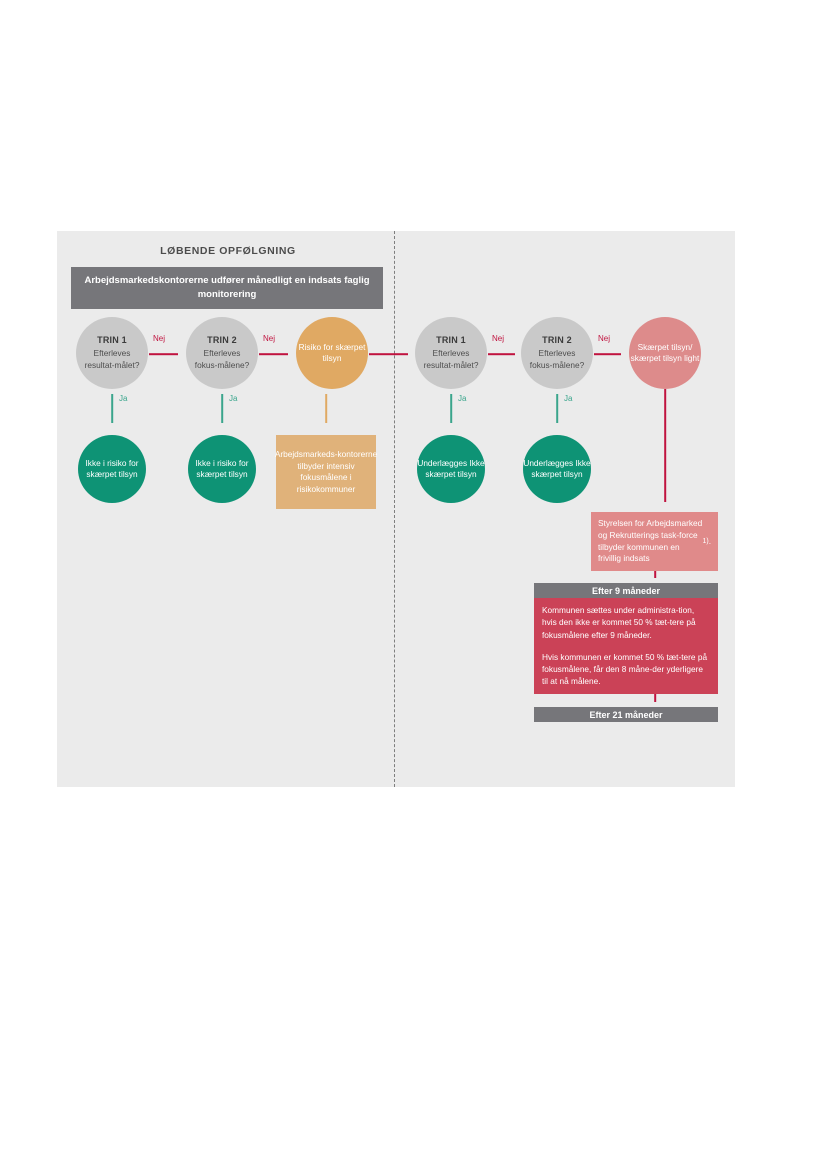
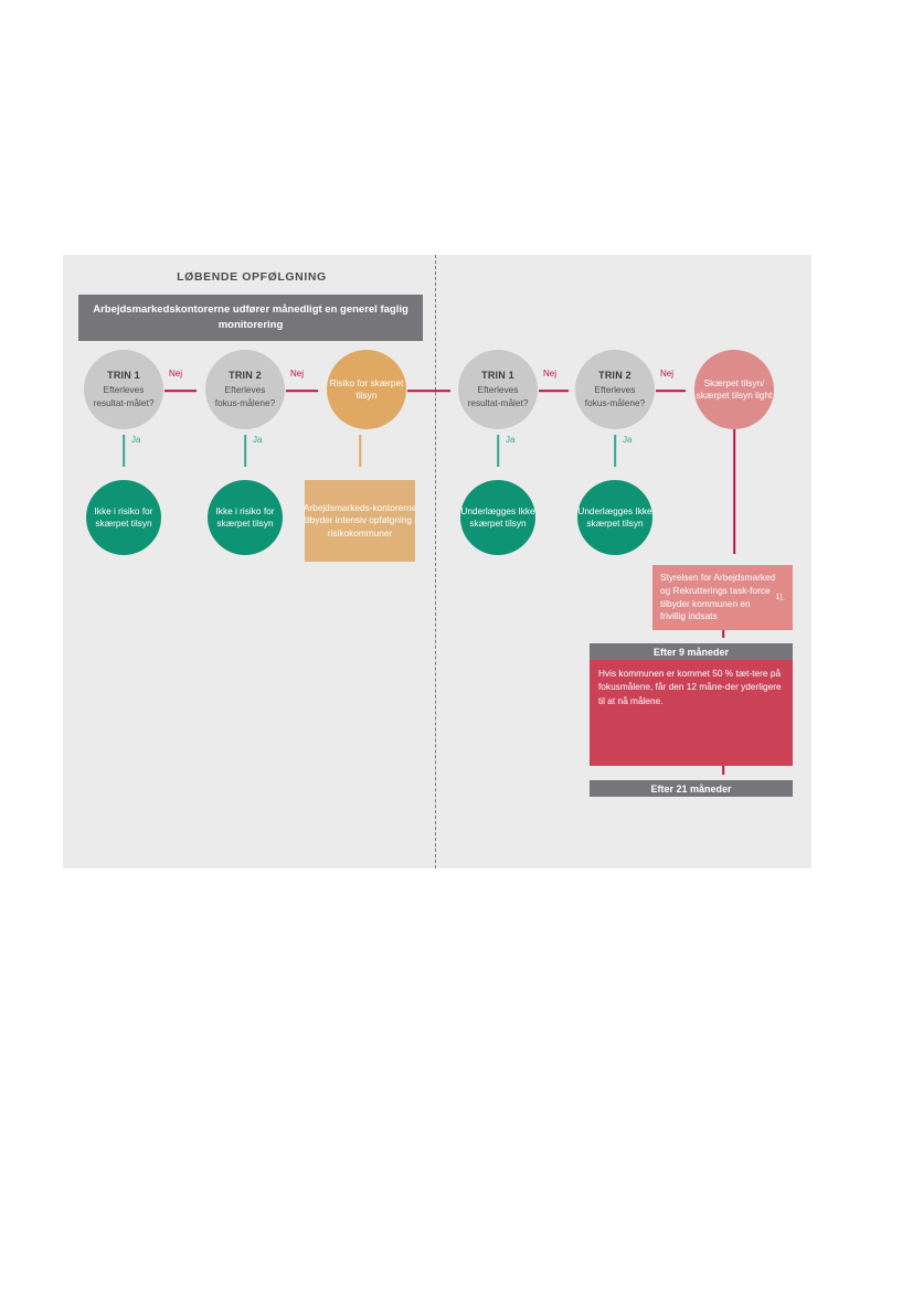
  LØBENDE OPFØLGNING
- Arbejdsmarkedskontorerne udfører månedligt en indsats faglig monitorering
+ Arbejdsmarkedskontorerne udfører månedligt en generel faglig monitorering
  TRIN 1
  Efterleves resultat‑målet?
  TRIN 2
  Efterleves fokus‑målene?
  Risiko for skærpet tilsyn
  Ikke i risiko for skærpet tilsyn
  Ikke i risiko for skærpet tilsyn
- Arbejdsmarkeds‑kontorerne tilbyder intensiv fokusmålene i risikokommuner
+ Arbejdsmarkeds‑kontorerne tilbyder intensiv opfølgning i risikokommuner
  TRIN 1
  Efterleves resultat‑målet?
  TRIN 2
  Efterleves fokus‑målene?
  Skærpet tilsyn/ skærpet tilsyn light
  Underlægges Ikke skærpet tilsyn
  Underlægges Ikke skærpet tilsyn
  Styrelsen for Arbejdsmarked og Rekrutterings task‑force tilbyder kommunen en frivillig indsats
  .
  Efter 9 måneder
- Kommunen sættes under administra‑tion, hvis den ikke er kommet 50 % tæt‑tere på fokusmålene efter 9 måneder.
- Hvis kommunen er kommet 50 % tæt‑tere på fokusmålene, får den 8 måne‑der yderligere til at nå målene.
+ Hvis kommunen er kommet 50 % tæt‑tere på fokusmålene, får den 12 måne‑der yderligere til at nå målene.
  Efter 21 måneder
  Nej
  Nej
  Nej
  Nej
  Ja
  Ja
  Ja
  Ja
